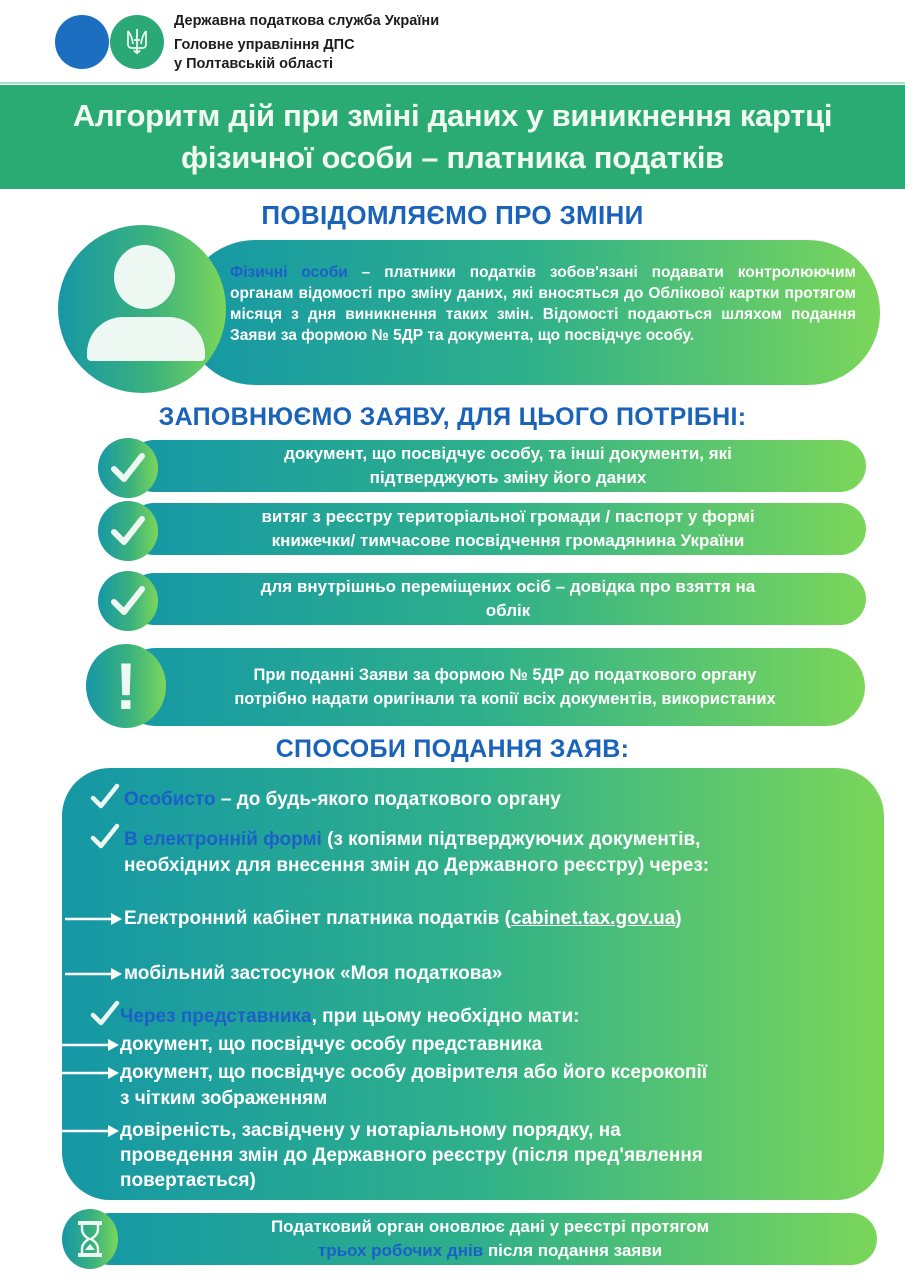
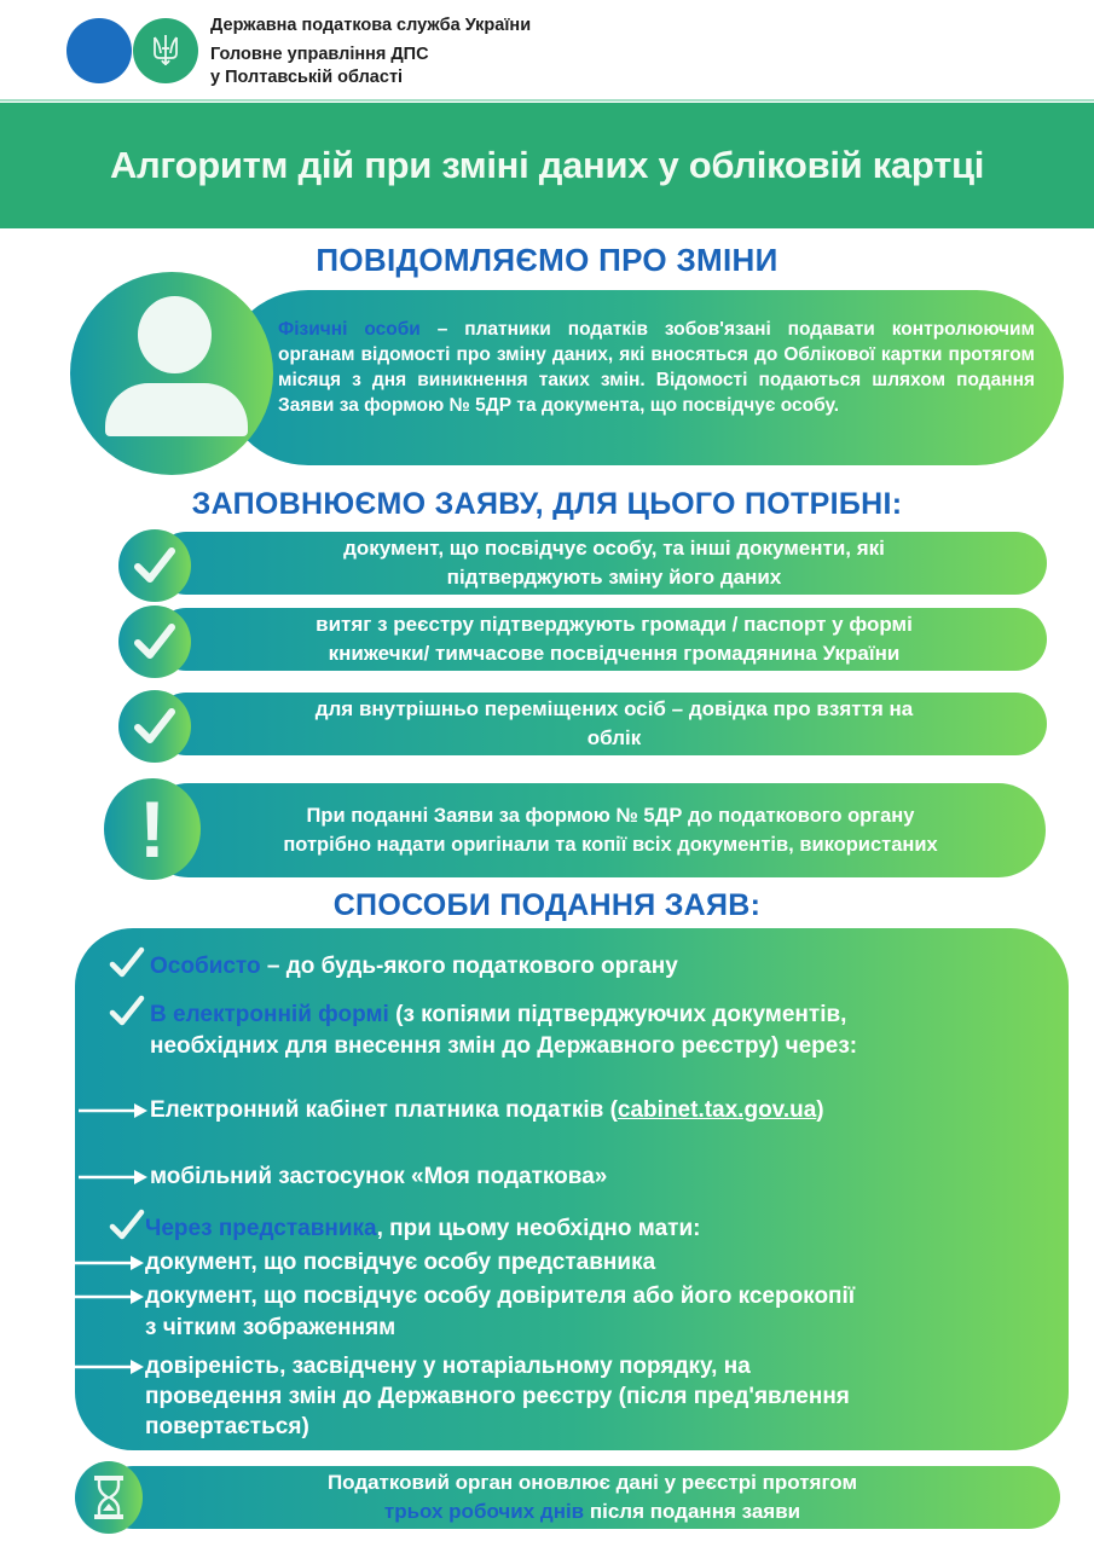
  Державна податкова служба України
  Головне управління ДПС
  у Полтавській області
- Алгоритм дій при зміні даних у виникнення картці
+ Алгоритм дій при зміні даних у обліковій картці
- фізичної особи – платника податків
  ПОВІДОМЛЯЄМО ПРО ЗМІНИ
  Фізичні особи – платники податків зобов'язані подавати контролюючим органам відомості про зміну даних, які вносяться до Облікової картки протягом місяця з дня виникнення таких змін. Відомості подаються шляхом подання Заяви за формою № 5ДР та документа, що посвідчує особу.
  ЗАПОВНЮЄМО ЗАЯВУ, ДЛЯ ЦЬОГО ПОТРІБНІ:
  документ, що посвідчує особу, та інші документи, які
  підтверджують зміну його даних
- витяг з реєстру територіальної громади / паспорт у формі
+ витяг з реєстру підтверджують громади / паспорт у формі
  книжечки/ тимчасове посвідчення громадянина України
  для внутрішньо переміщених осіб – довідка про взяття на
  облік
  При поданні Заяви за формою № 5ДР до податкового органу
  потрібно надати оригінали та копії всіх документів, використаних
  !
  СПОСОБИ ПОДАННЯ ЗАЯВ:
  Особисто – до будь-якого податкового органу
  В електронній формі (з копіями підтверджуючих документів,
  необхідних для внесення змін до Державного реєстру) через:
  Електронний кабінет платника податків (cabinet.tax.gov.ua)
  мобільний застосунок «Моя податкова»
  Через представника, при цьому необхідно мати:
  документ, що посвідчує особу представника
  документ, що посвідчує особу довірителя або його ксерокопії
  з чітким зображенням
  довіреність, засвідчену у нотаріальному порядку, на
  проведення змін до Державного реєстру (після пред'явлення
  повертається)
  Податковий орган оновлює дані у реєстрі протягом
  трьох робочих днів після подання заяви
